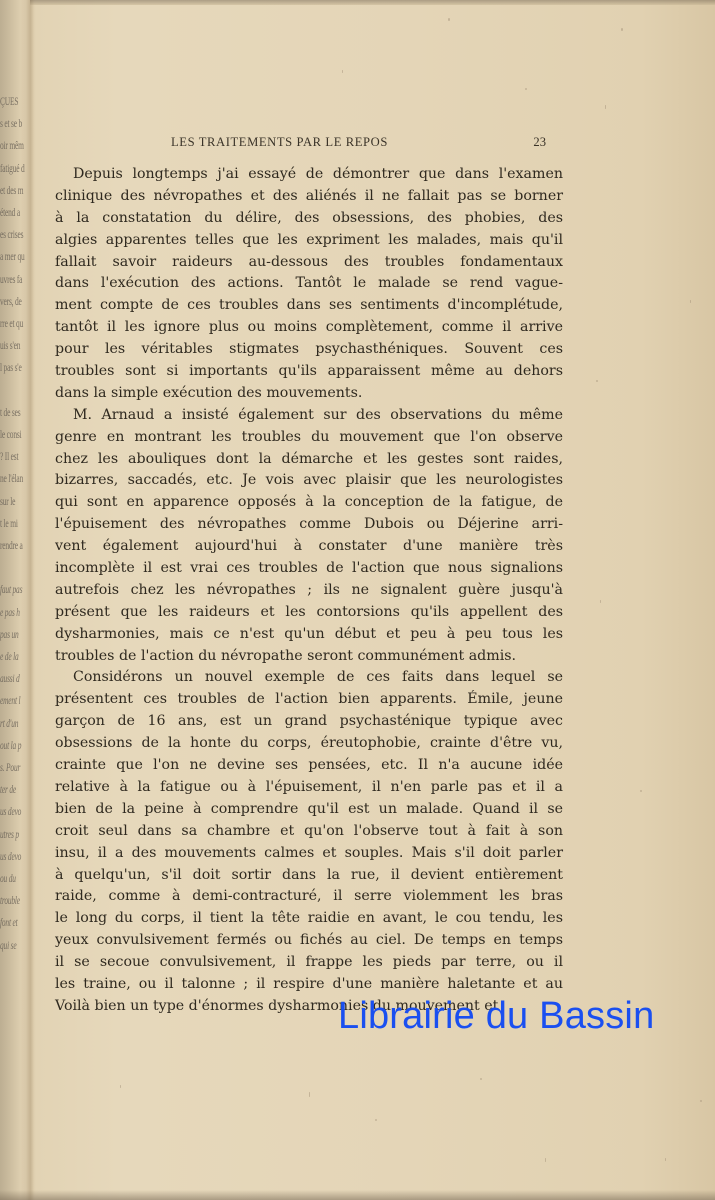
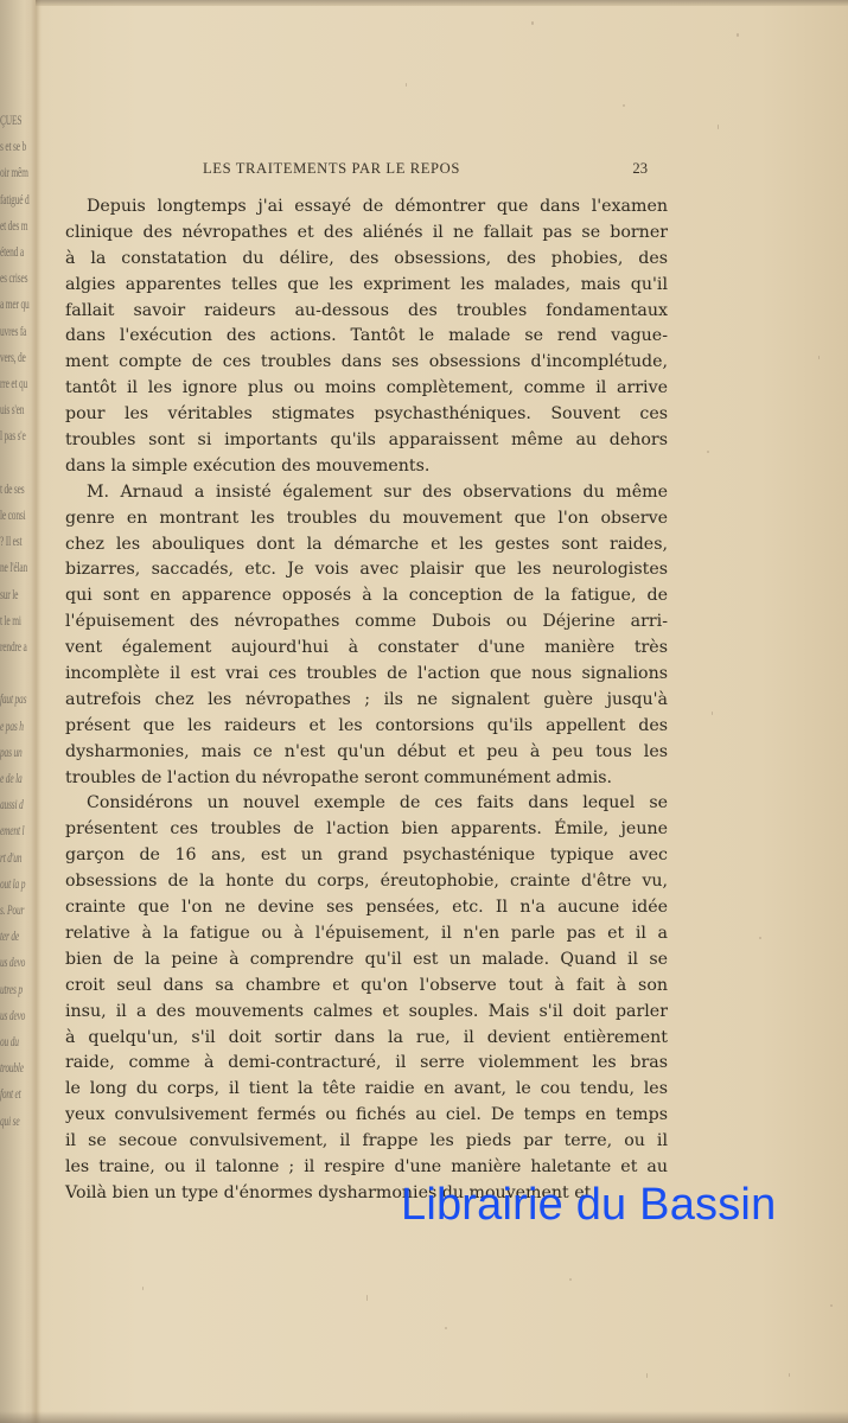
  ÇUES
  s et se b
  oir mêm
  fatigué d
  et des m
  étend a
  es crises
  a mer qu
  uvres fa
  vers, de
  rre et qu
  uis s'en
  l pas s'e
  t de ses
  le consi
  ? Il est
  ne l'élan
  sur le
  t le mi
  rendre a
  faut pas
  e pas h
  pas un
  e de la
  aussi d
  ement l
  rt d'un
  out la p
  s. Pour
  ter de
  us devo
  utres p
  us devo
  ou du
  trouble
  font et
  qui se
  LES TRAITEMENTS PAR LE REPOS
  23
  Depuis longtemps j'ai essayé de démontrer que dans l'examen
  clinique des névropathes et des aliénés il ne fallait pas se borner
  à la constatation du délire, des obsessions, des phobies, des
  algies apparentes telles que les expriment les malades, mais qu'il
  fallait savoir raideurs au-dessous des troubles fondamentaux
  dans l'exécution des actions. Tantôt le malade se rend vague-
- ment compte de ces troubles dans ses sentiments d'incomplétude,
+ ment compte de ces troubles dans ses obsessions d'incomplétude,
  tantôt il les ignore plus ou moins complètement, comme il arrive
  pour les véritables stigmates psychasthéniques. Souvent ces
  troubles sont si importants qu'ils apparaissent même au dehors
  dans la simple exécution des mouvements.
  M. Arnaud a insisté également sur des observations du même
  genre en montrant les troubles du mouvement que l'on observe
  chez les abouliques dont la démarche et les gestes sont raides,
  bizarres, saccadés, etc. Je vois avec plaisir que les neurologistes
  qui sont en apparence opposés à la conception de la fatigue, de
  l'épuisement des névropathes comme Dubois ou Déjerine arri-
  vent également aujourd'hui à constater d'une manière très
  incomplète il est vrai ces troubles de l'action que nous signalions
  autrefois chez les névropathes ; ils ne signalent guère jusqu'à
  présent que les raideurs et les contorsions qu'ils appellent des
  dysharmonies, mais ce n'est qu'un début et peu à peu tous les
  troubles de l'action du névropathe seront communément admis.
  Considérons un nouvel exemple de ces faits dans lequel se
  présentent ces troubles de l'action bien apparents. Émile, jeune
  garçon de 16 ans, est un grand psychasténique typique avec
  obsessions de la honte du corps, éreutophobie, crainte d'être vu,
  crainte que l'on ne devine ses pensées, etc. Il n'a aucune idée
  relative à la fatigue ou à l'épuisement, il n'en parle pas et il a
  bien de la peine à comprendre qu'il est un malade. Quand il se
  croit seul dans sa chambre et qu'on l'observe tout à fait à son
  insu, il a des mouvements calmes et souples. Mais s'il doit parler
  à quelqu'un, s'il doit sortir dans la rue, il devient entièrement
  raide, comme à demi-contracturé, il serre violemment les bras
  le long du corps, il tient la tête raidie en avant, le cou tendu, les
  yeux convulsivement fermés ou fichés au ciel. De temps en temps
  il se secoue convulsivement, il frappe les pieds par terre, ou il
  les traine, ou il talonne ; il respire d'une manière haletante et au
  Voilà bien un type d'énormes dysharmonies du mouvement et
  Librairie du Bassin
